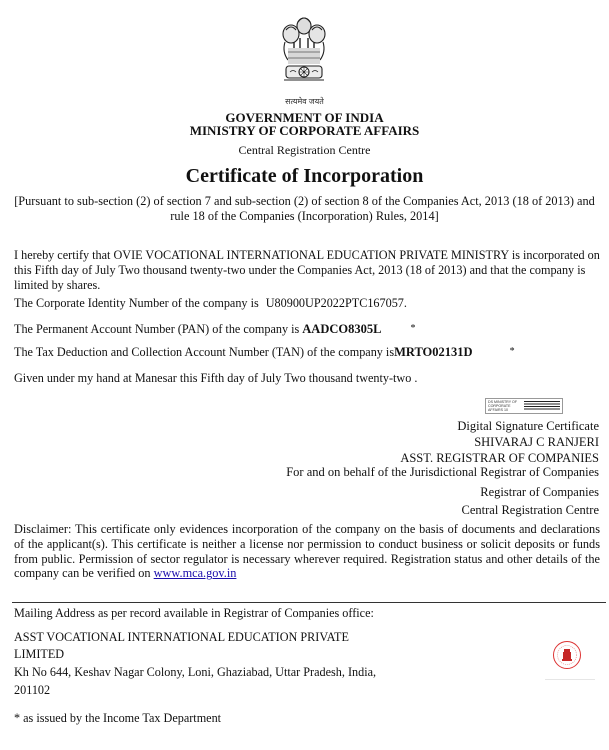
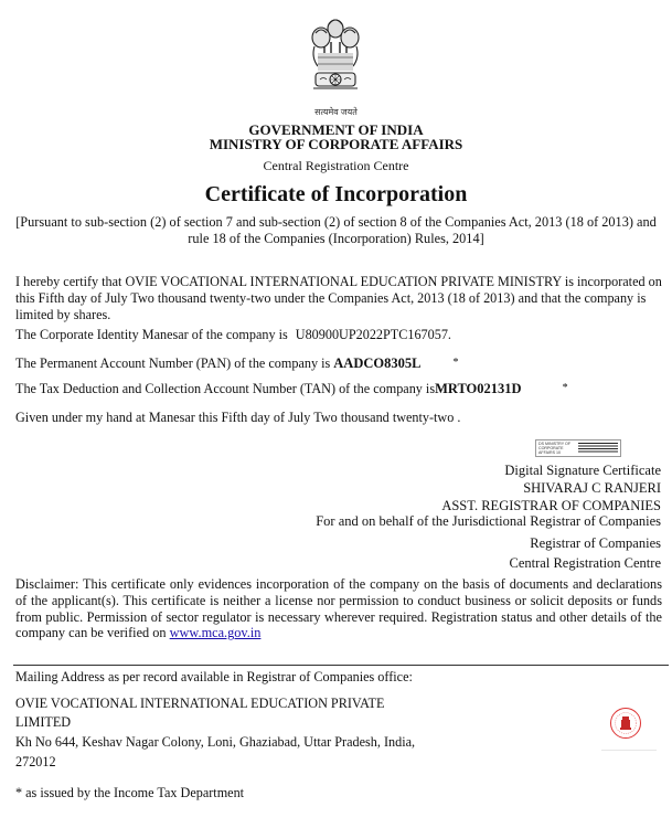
  सत्यमेव जयते
  GOVERNMENT OF INDIA
  MINISTRY OF CORPORATE AFFAIRS
  Central Registration Centre
  Certificate of Incorporation
  [Pursuant to sub-section (2) of section 7 and sub-section (2) of section 8 of the Companies Act, 2013 (18 of 2013) and rule 18 of the Companies (Incorporation) Rules, 2014]
  I hereby certify that OVIE VOCATIONAL INTERNATIONAL EDUCATION PRIVATE MINISTRY is incorporated on this Fifth day of July Two thousand twenty-two under the Companies Act, 2013 (18 of 2013) and that the company is limited by shares.
- The Corporate Identity Number of the company is U80900UP2022PTC167057.
+ The Corporate Identity Manesar of the company is U80900UP2022PTC167057.
  The Permanent Account Number (PAN) of the company is AADCO8305L *
  The Tax Deduction and Collection Account Number (TAN) of the company isMRTO02131D *
  Given under my hand at Manesar this Fifth day of July Two thousand twenty-two .
  Digital Signature Certificate
  SHIVARAJ C RANJERI
  ASST. REGISTRAR OF COMPANIES
  For and on behalf of the Jurisdictional Registrar of Companies
  Registrar of Companies
  Central Registration Centre
  Disclaimer: This certificate only evidences incorporation of the company on the basis of documents and declarations of the applicant(s). This certificate is neither a license nor permission to conduct business or solicit deposits or funds from public. Permission of sector regulator is necessary wherever required. Registration status and other details of the company can be verified on www.mca.gov.in
  Mailing Address as per record available in Registrar of Companies office:
- ASST VOCATIONAL INTERNATIONAL EDUCATION PRIVATE
+ OVIE VOCATIONAL INTERNATIONAL EDUCATION PRIVATE
  LIMITED
  Kh No 644, Keshav Nagar Colony, Loni, Ghaziabad, Uttar Pradesh, India,
- 201102
+ 272012
  * as issued by the Income Tax Department
